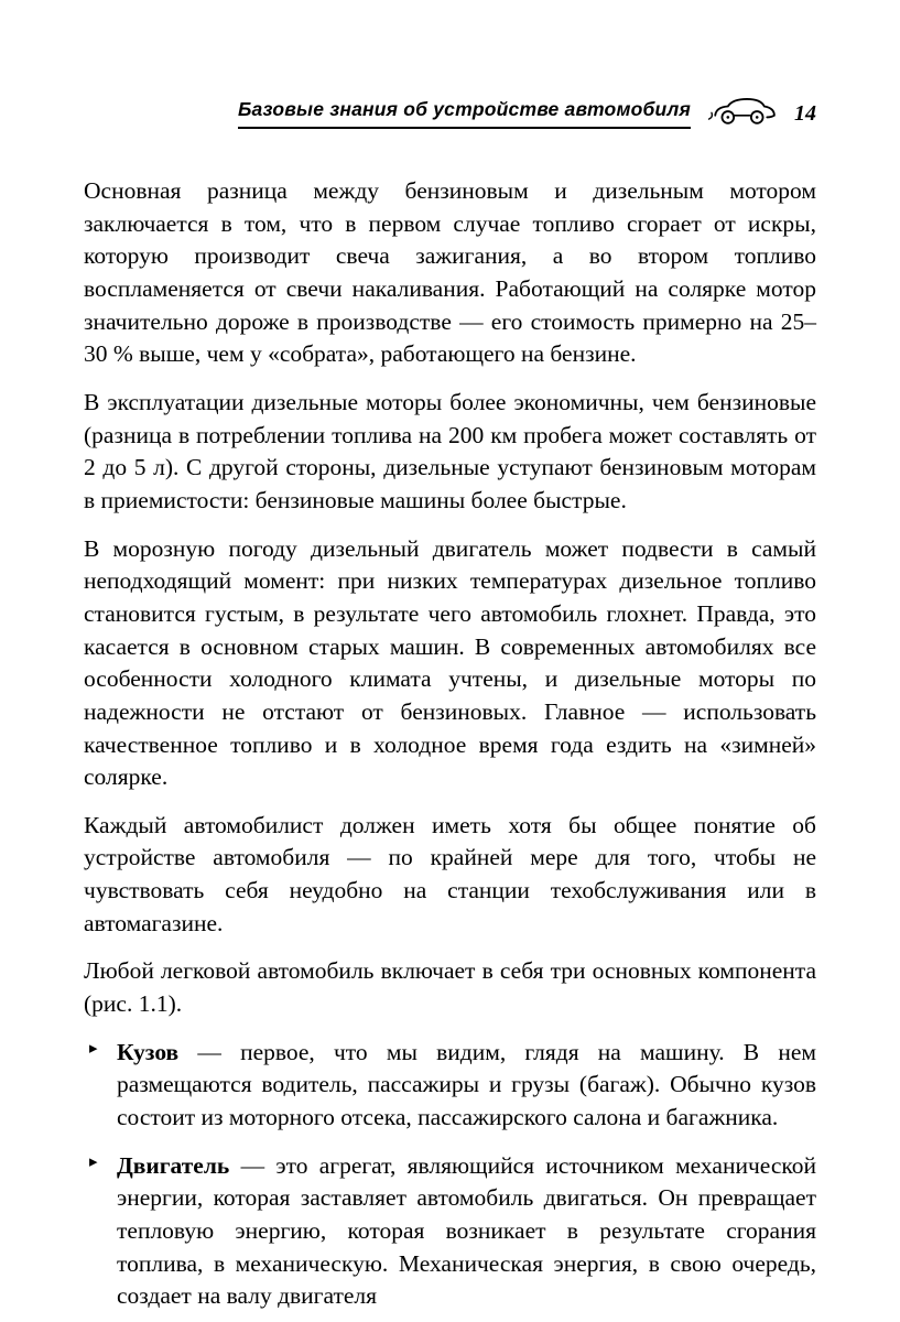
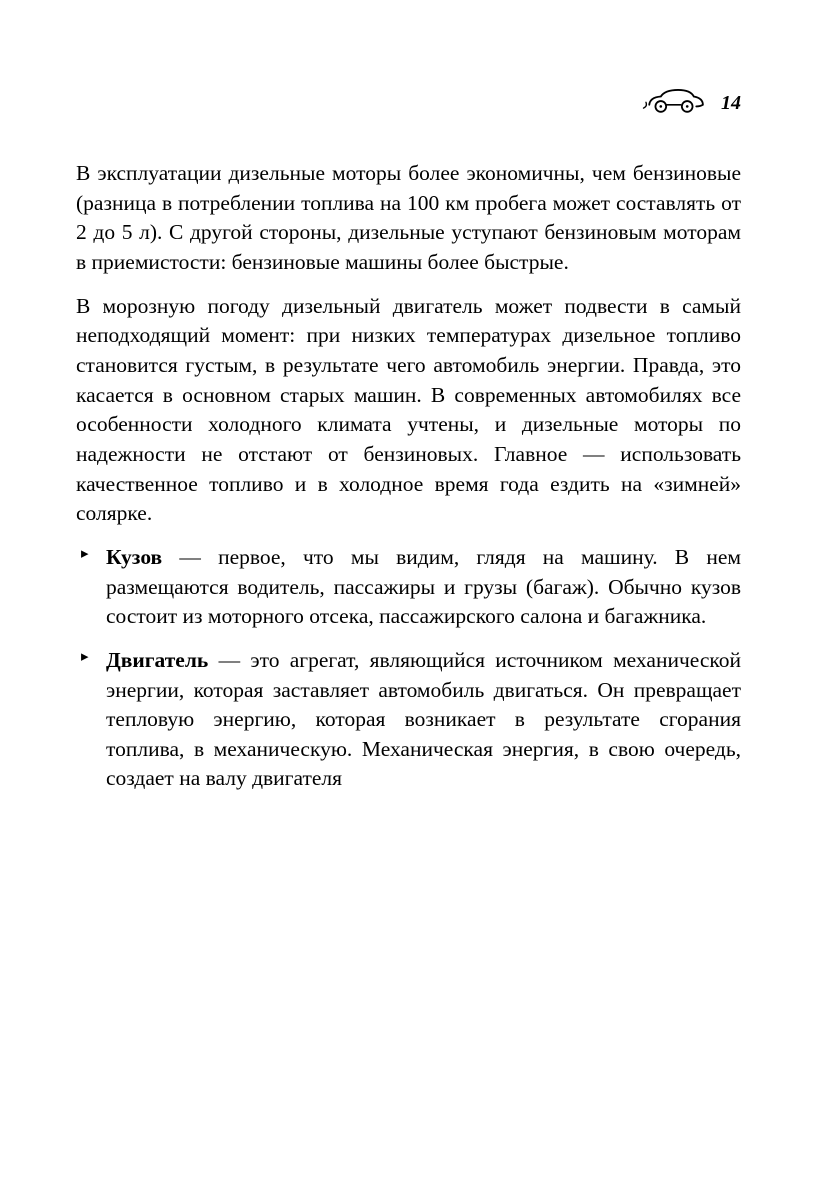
- Базовые знания об устройстве автомобиля
  14
- Основная разница между бензиновым и дизельным мотором заключается в том, что в первом случае топливо сгорает от искры, которую производит свеча зажигания, а во втором топливо воспламеняется от свечи накаливания. Работающий на солярке мотор значительно дороже в производстве — его стоимость примерно на 25–30 % выше, чем у «собрата», работающего на бензине.
- В эксплуатации дизельные моторы более экономичны, чем бензиновые (разница в потреблении топлива на 200 км пробега может составлять от 2 до 5 л). С другой стороны, дизельные уступают бензиновым моторам в приемистости: бензиновые машины более быстрые.
+ В эксплуатации дизельные моторы более экономичны, чем бензиновые (разница в потреблении топлива на 100 км пробега может составлять от 2 до 5 л). С другой стороны, дизельные уступают бензиновым моторам в приемистости: бензиновые машины более быстрые.
- В морозную погоду дизельный двигатель может подвести в самый неподходящий момент: при низких температурах дизельное топливо становится густым, в результате чего автомобиль глохнет. Правда, это касается в основном старых машин. В современных автомобилях все особенности холодного климата учтены, и дизельные моторы по надежности не отстают от бензиновых. Главное — использовать качественное топливо и в холодное время года ездить на «зимней» солярке.
+ В морозную погоду дизельный двигатель может подвести в самый неподходящий момент: при низких температурах дизельное топливо становится густым, в результате чего автомобиль энергии. Правда, это касается в основном старых машин. В современных автомобилях все особенности холодного климата учтены, и дизельные моторы по надежности не отстают от бензиновых. Главное — использовать качественное топливо и в холодное время года ездить на «зимней» солярке.
- Каждый автомобилист должен иметь хотя бы общее понятие об устройстве автомобиля — по крайней мере для того, чтобы не чувствовать себя неудобно на станции техобслуживания или в автомагазине.
- Любой легковой автомобиль включает в себя три основных компонента (рис. 1.1).
  ▸
  Кузов — первое, что мы видим, глядя на машину. В нем размещаются водитель, пассажиры и грузы (багаж). Обычно кузов состоит из моторного отсека, пассажирского салона и багажника.
  ▸
  Двигатель — это агрегат, являющийся источником механической энергии, которая заставляет автомобиль двигаться. Он превращает тепловую энергию, которая возникает в результате сгорания топлива, в механическую. Механическая энергия, в свою очередь, создает на валу двигателя
